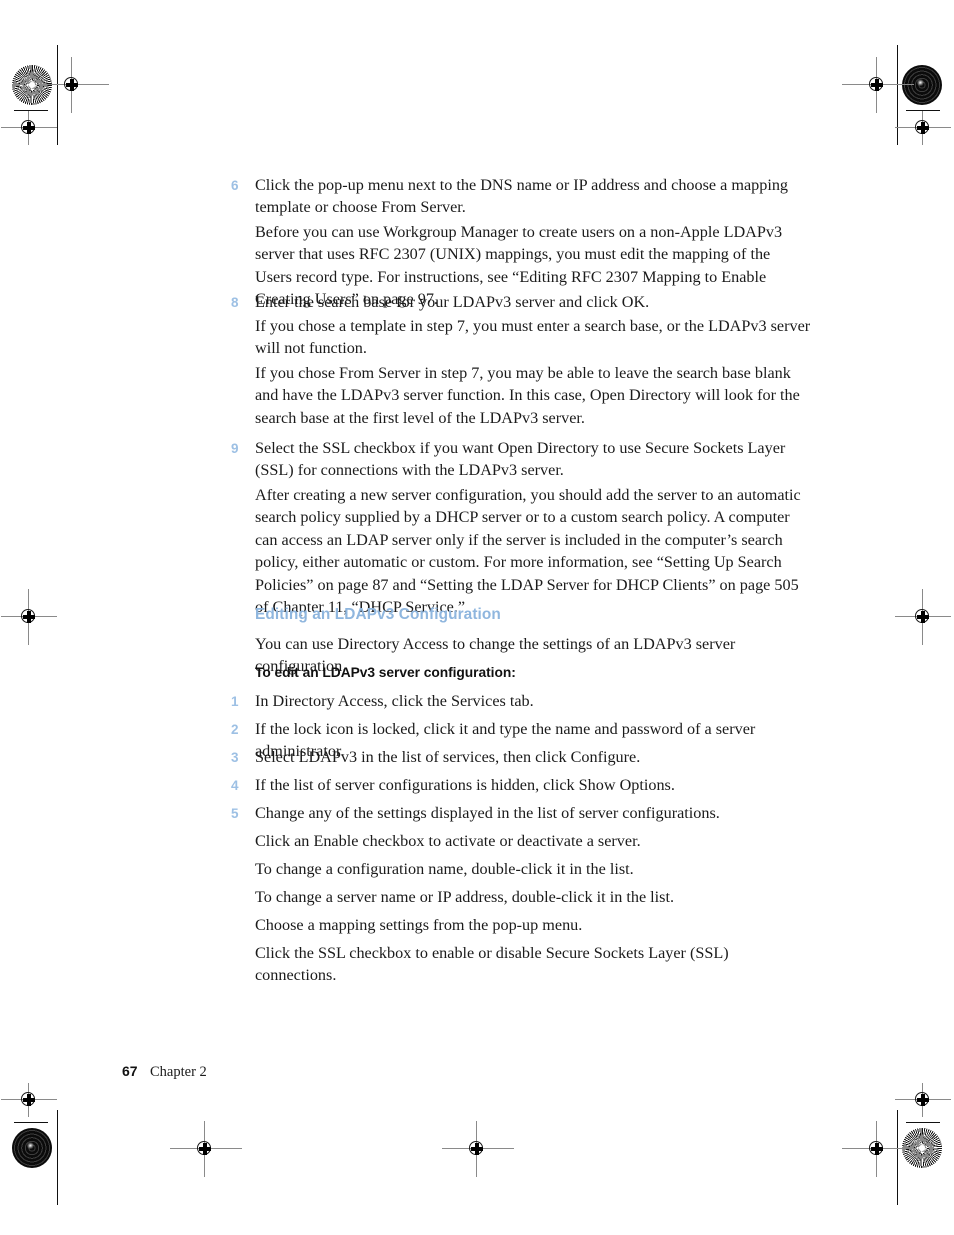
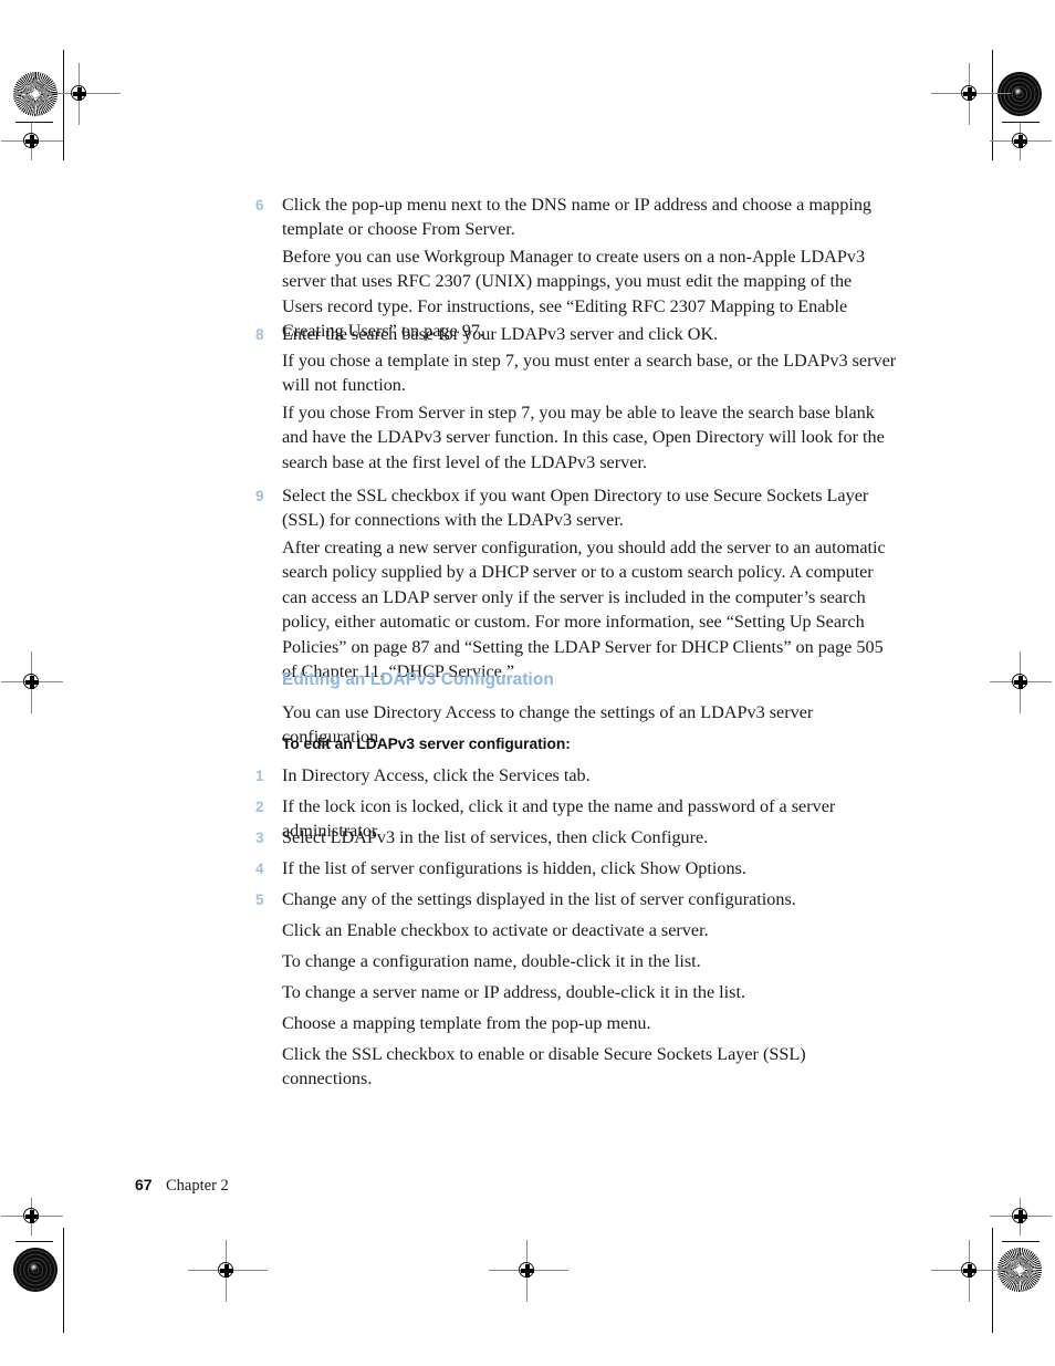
  6
  Click the pop-up menu next to the DNS name or IP address and choose a mapping template or choose From Server.
  Before you can use Workgroup Manager to create users on a non-Apple LDAPv3 server that uses RFC 2307 (UNIX) mappings, you must edit the mapping of the Users record type. For instructions, see “Editing RFC 2307 Mapping to Enable Creating Users” on page 97.
  8
  Enter the search base for your LDAPv3 server and click OK.
  If you chose a template in step 7, you must enter a search base, or the LDAPv3 server will not function.
  If you chose From Server in step 7, you may be able to leave the search base blank and have the LDAPv3 server function. In this case, Open Directory will look for the search base at the first level of the LDAPv3 server.
  9
  Select the SSL checkbox if you want Open Directory to use Secure Sockets Layer (SSL) for connections with the LDAPv3 server.
  After creating a new server configuration, you should add the server to an automatic search policy supplied by a DHCP server or to a custom search policy. A computer can access an LDAP server only if the server is included in the computer’s search policy, either automatic or custom. For more information, see “Setting Up Search Policies” on page 87 and “Setting the LDAP Server for DHCP Clients” on page 505 of Chapter 11, “DHCP Service.”
  Editing an LDAPv3 Configuration
  You can use Directory Access to change the settings of an LDAPv3 server configuration.
  To edit an LDAPv3 server configuration:
  1
  In Directory Access, click the Services tab.
  2
  If the lock icon is locked, click it and type the name and password of a server administrator.
  3
  Select LDAPv3 in the list of services, then click Configure.
  4
  If the list of server configurations is hidden, click Show Options.
  5
  Change any of the settings displayed in the list of server configurations.
  Click an Enable checkbox to activate or deactivate a server.
  To change a configuration name, double-click it in the list.
  To change a server name or IP address, double-click it in the list.
- Choose a mapping settings from the pop-up menu.
+ Choose a mapping template from the pop-up menu.
  Click the SSL checkbox to enable or disable Secure Sockets Layer (SSL) connections.
  67
  Chapter 2
